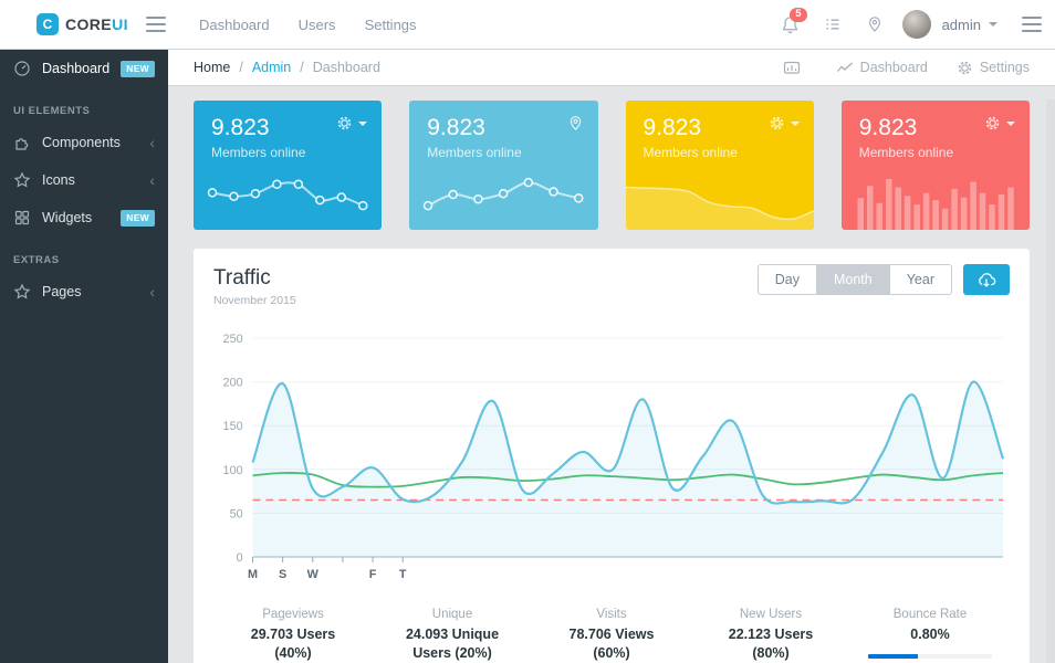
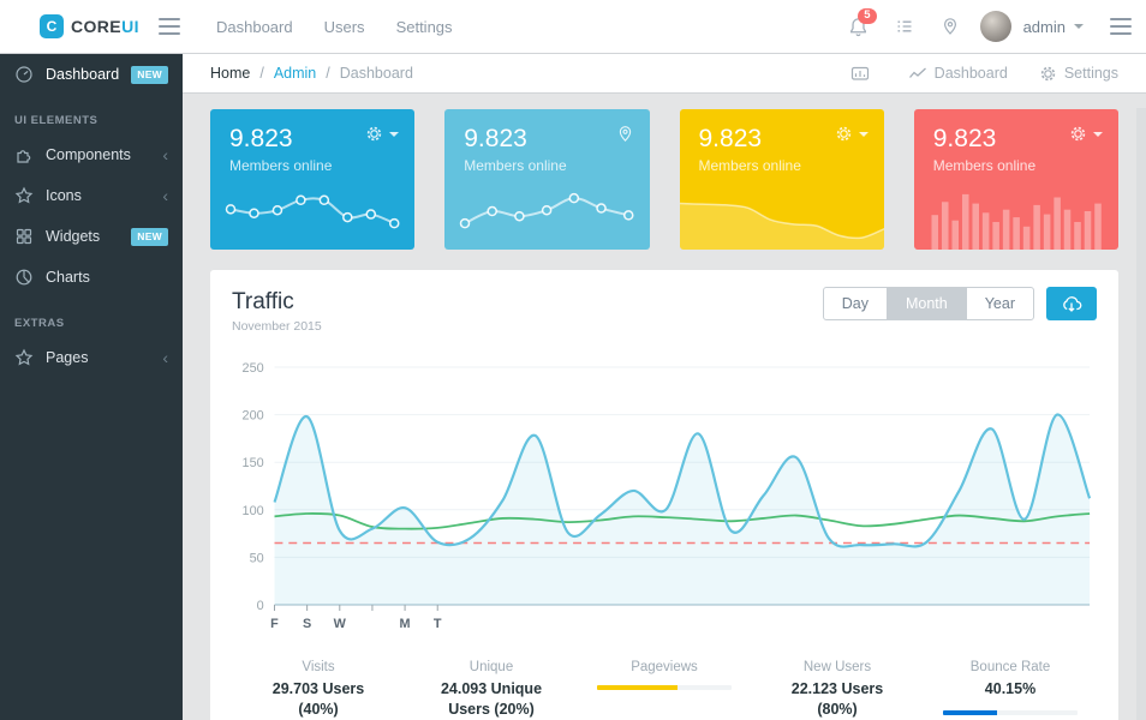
  C
  COREUI
  Dashboard
  Users
  Settings
  5
  admin
  Dashboard
  NEW
  UI ELEMENTS
  Components
  ‹
  Icons
  ‹
  Widgets
  NEW
+ Charts
  EXTRAS
  Pages
  ‹
  Home
  /
  Admin
  /
  Dashboard
  Dashboard
  Settings
  9.823
  Members online
  9.823
  Members online
  9.823
  Members online
  9.823
  Members online
  Traffic
  November 2015
  Day
  Month
  Year
  0
  50
  100
  150
  200
  250
- M
+ F
  S
  W
- F
+ M
  T
- Pageviews
+ Visits
  29.703 Users (40%)
  Unique
  24.093 Unique Users (20%)
- Visits
+ Pageviews
- 78.706 Views (60%)
  New Users
  22.123 Users (80%)
  Bounce Rate
- 0.80%
+ 40.15%
